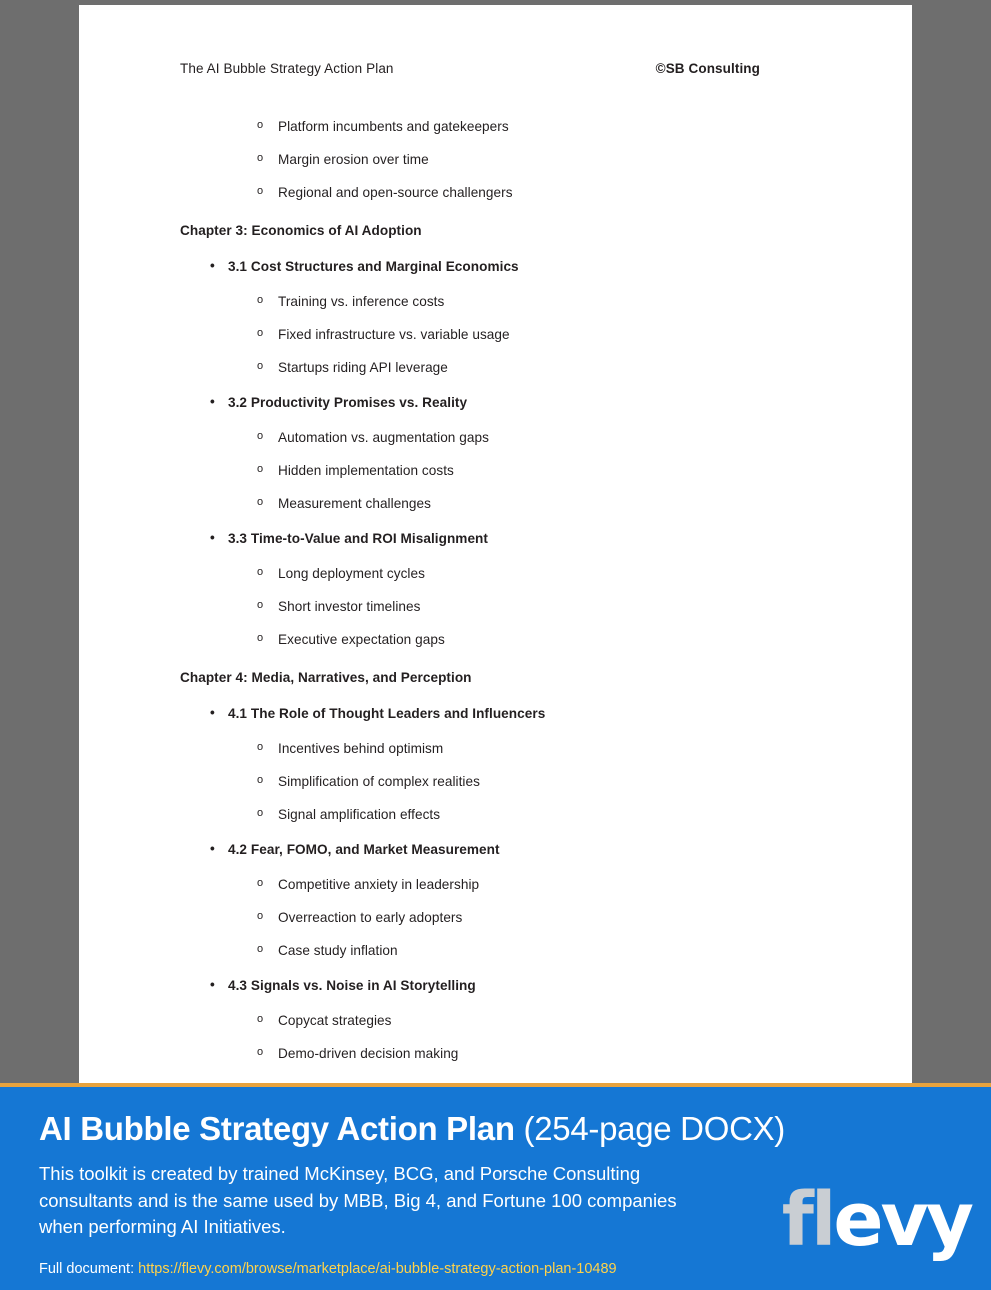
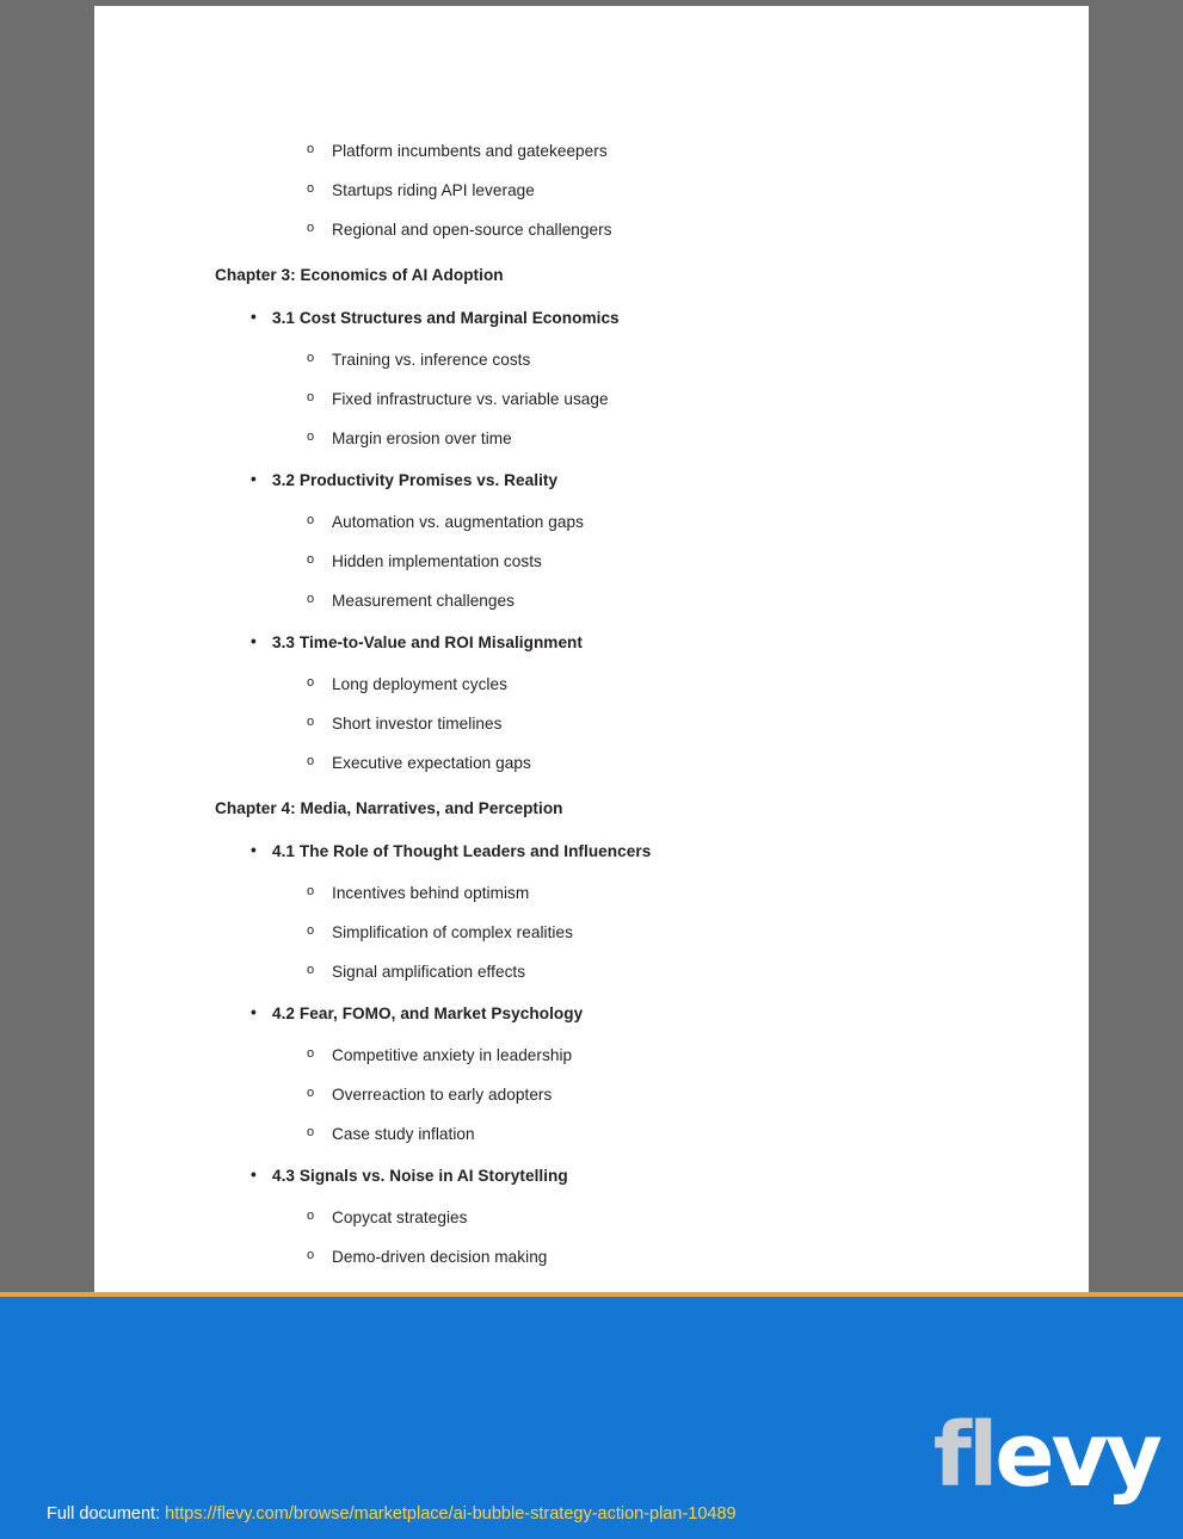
- The AI Bubble Strategy Action Plan
- ©SB Consulting
  o
  Platform incumbents and gatekeepers
  o
- Margin erosion over time
+ Startups riding API leverage
  o
  Regional and open-source challengers
  Chapter 3: Economics of AI Adoption
  •
  3.1 Cost Structures and Marginal Economics
  o
  Training vs. inference costs
  o
  Fixed infrastructure vs. variable usage
  o
- Startups riding API leverage
+ Margin erosion over time
  •
  3.2 Productivity Promises vs. Reality
  o
  Automation vs. augmentation gaps
  o
  Hidden implementation costs
  o
  Measurement challenges
  •
  3.3 Time-to-Value and ROI Misalignment
  o
  Long deployment cycles
  o
  Short investor timelines
  o
  Executive expectation gaps
  Chapter 4: Media, Narratives, and Perception
  •
  4.1 The Role of Thought Leaders and Influencers
  o
  Incentives behind optimism
  o
  Simplification of complex realities
  o
  Signal amplification effects
  •
- 4.2 Fear, FOMO, and Market Measurement
+ 4.2 Fear, FOMO, and Market Psychology
  o
  Competitive anxiety in leadership
  o
  Overreaction to early adopters
  o
  Case study inflation
  •
  4.3 Signals vs. Noise in AI Storytelling
  o
  Copycat strategies
  o
  Demo-driven decision making
- AI Bubble Strategy Action Plan (254-page DOCX)
- This toolkit is created by trained McKinsey, BCG, and Porsche Consulting consultants and is the same used by MBB, Big 4, and Fortune 100 companies when performing AI Initiatives.
  Full document: https://flevy.com/browse/marketplace/ai-bubble-strategy-action-plan-10489
  flevy
